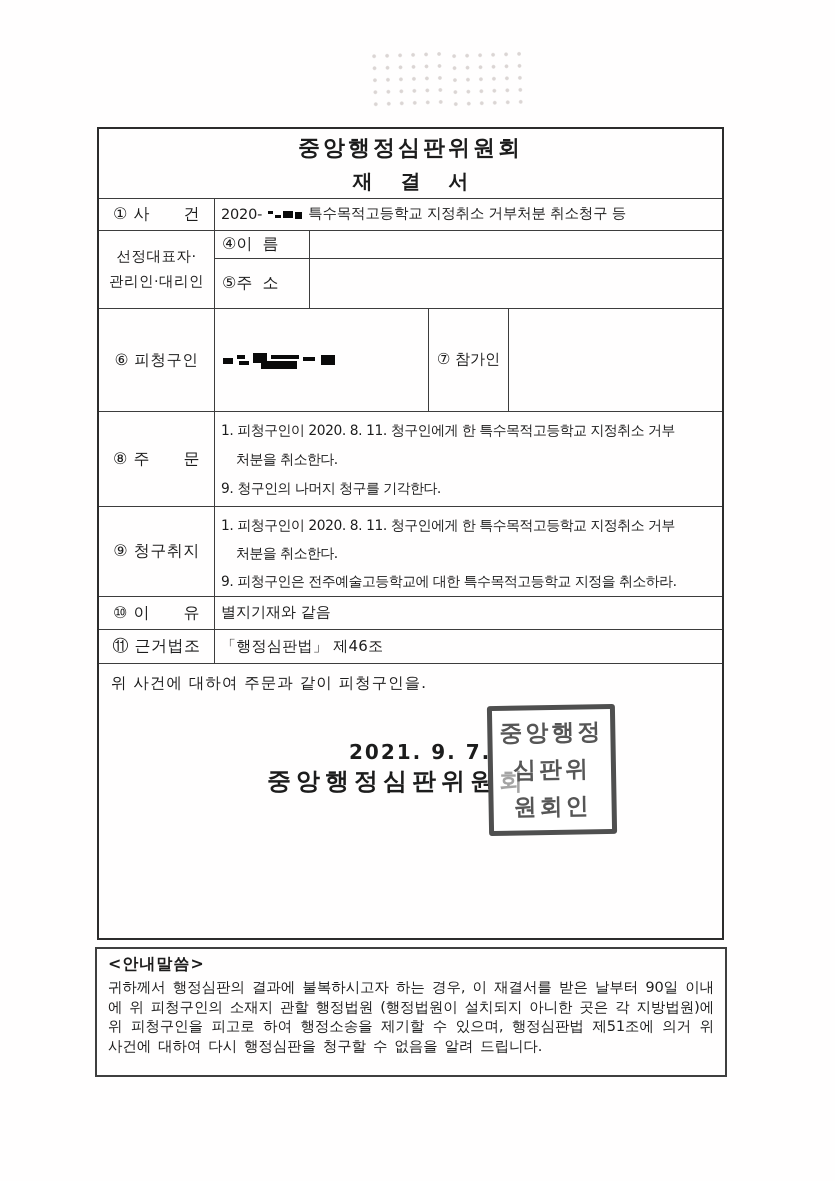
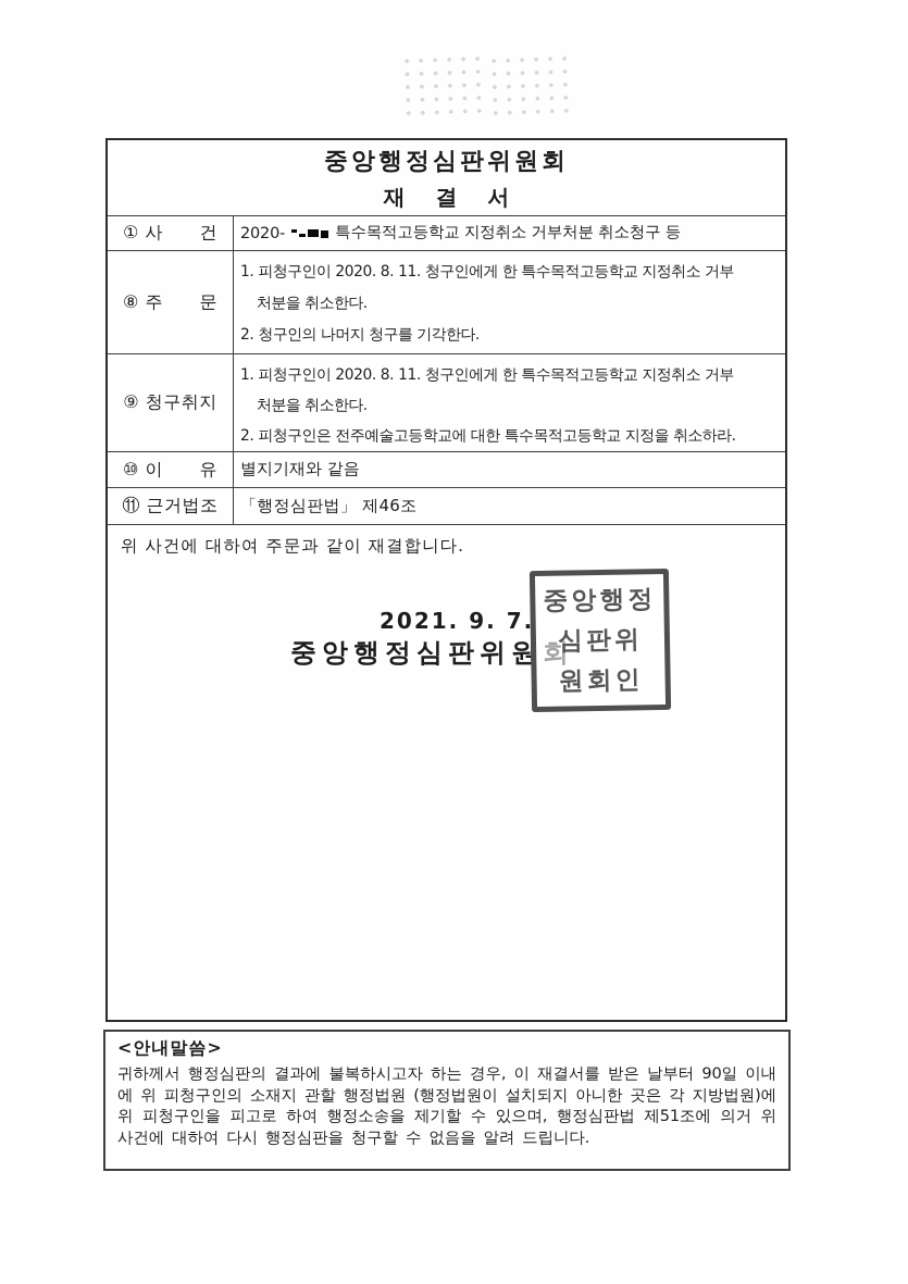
  중앙행정심판위원회
  재 결 서
  ① 사 건
  2020-
  특수목적고등학교 지정취소 거부처분 취소청구 등
- 선정대표자·
- 관리인·대리인
- ④이 름
- ⑤주 소
- ⑥ 피청구인
- ⑦ 참가인
  ⑧ 주 문
  1. 피청구인이 2020. 8. 11. 청구인에게 한 특수목적고등학교 지정취소 거부
  처분을 취소한다.
- 9. 청구인의 나머지 청구를 기각한다.
+ 2. 청구인의 나머지 청구를 기각한다.
  ⑨ 청구취지
  1. 피청구인이 2020. 8. 11. 청구인에게 한 특수목적고등학교 지정취소 거부
  처분을 취소한다.
- 9. 피청구인은 전주예술고등학교에 대한 특수목적고등학교 지정을 취소하라.
+ 2. 피청구인은 전주예술고등학교에 대한 특수목적고등학교 지정을 취소하라.
  ⑩ 이 유
  별지기재와 같음
  ⑪ 근거법조
  「행정심판법」 제46조
- 위 사건에 대하여 주문과 같이 피청구인을.
+ 위 사건에 대하여 주문과 같이 재결합니다.
  2021. 9. 7.
  중앙행정심판위원회
  중앙행정
  심판위
  원회인
  <안내말씀>
  귀하께서 행정심판의 결과에 불복하시고자 하는 경우, 이 재결서를 받은 날부터 90일 이내에 위 피청구인의 소재지 관할 행정법원 (행정법원이 설치되지 아니한 곳은 각 지방법원)에 위 피청구인을 피고로 하여 행정소송을 제기할 수 있으며, 행정심판법 제51조에 의거 위 사건에 대하여 다시 행정심판을 청구할 수 없음을 알려 드립니다.
